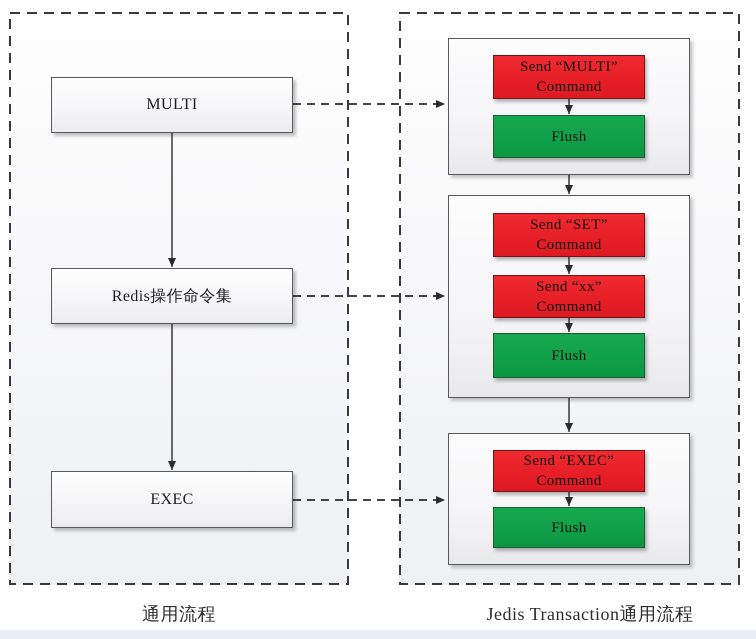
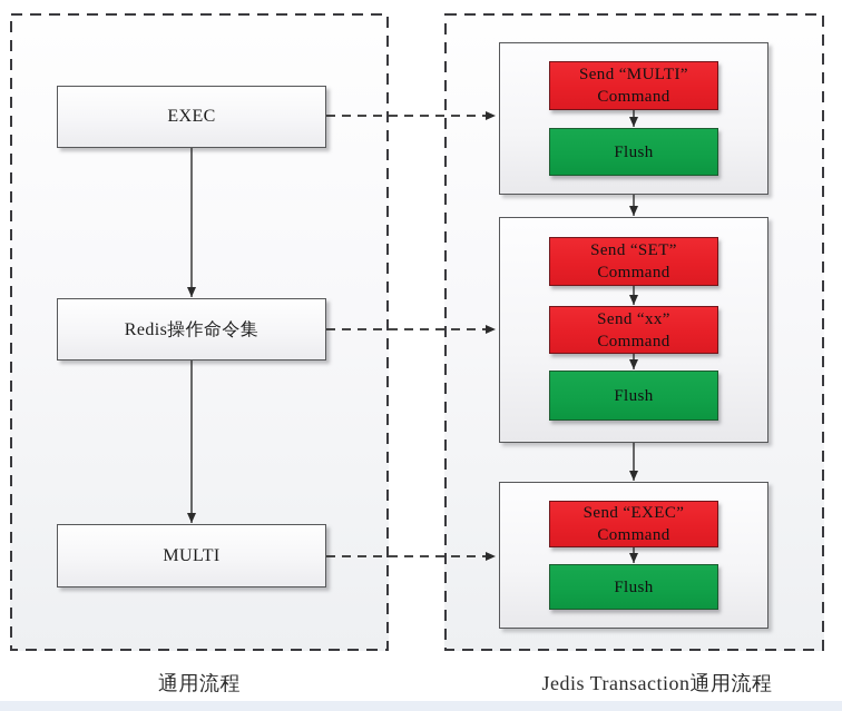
- MULTI
+ EXEC
  Redis操作命令集
- EXEC
+ MULTI
  Send “MULTI”
  Command
  Flush
  Send “SET”
  Command
  Send “xx”
  Command
  Flush
  Send “EXEC”
  Command
  Flush
  通用流程
  Jedis Transaction通用流程
